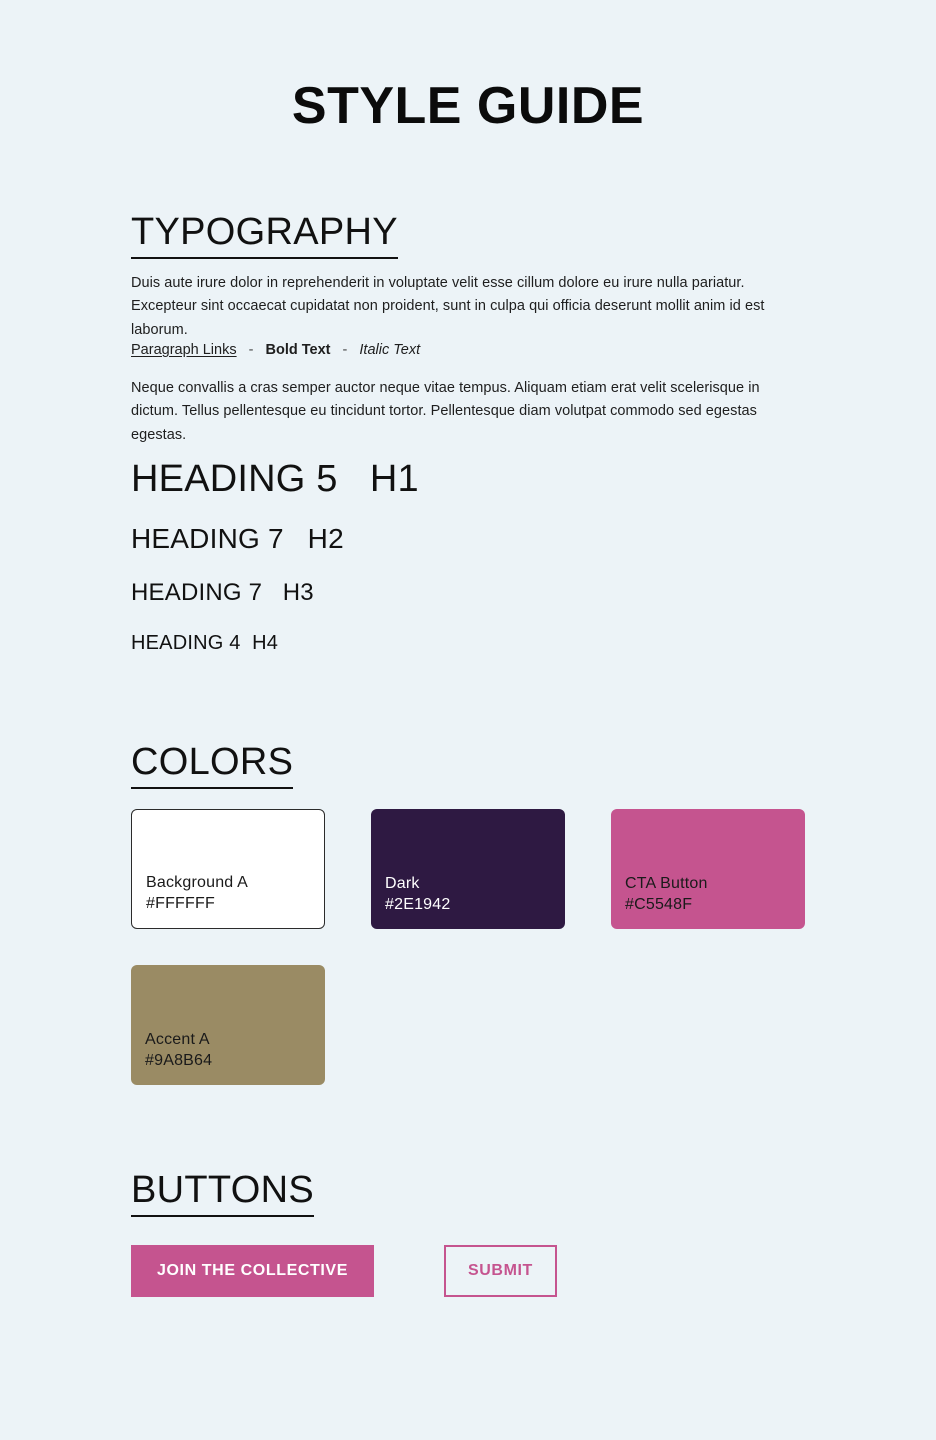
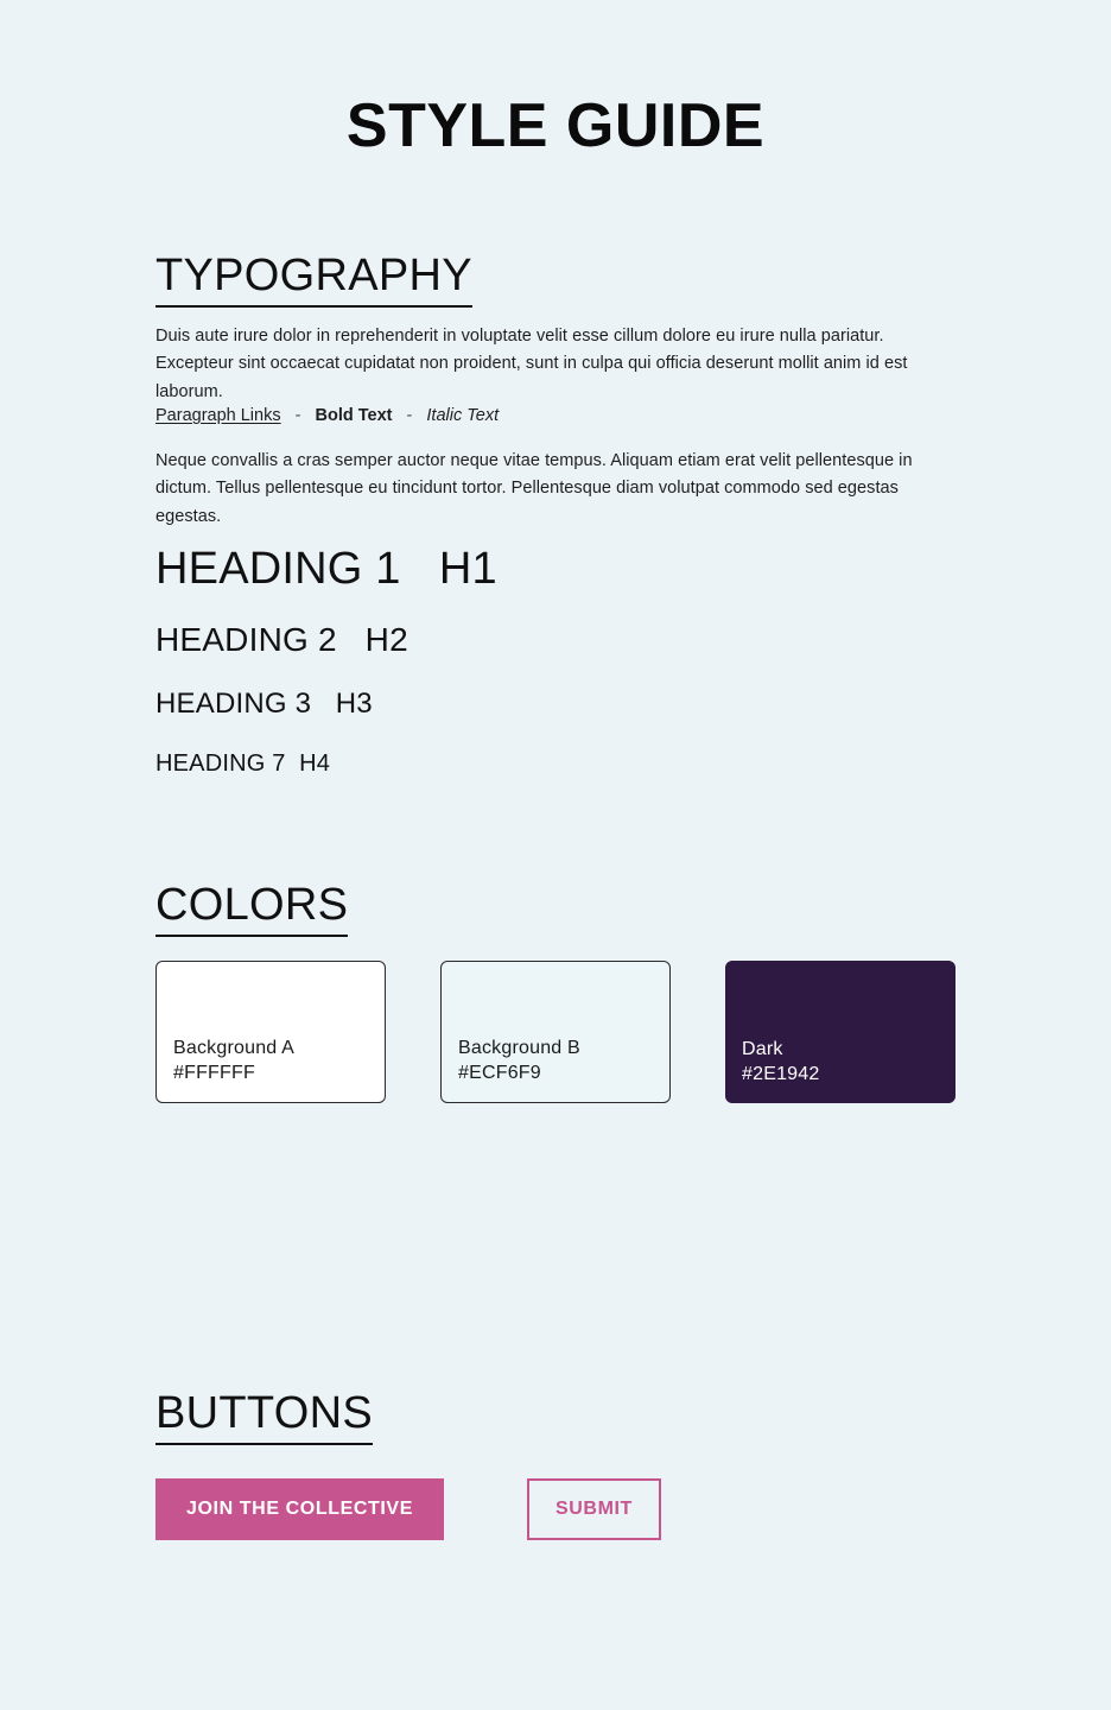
  STYLE GUIDE
  TYPOGRAPHY
  Duis aute irure dolor in reprehenderit in voluptate velit esse cillum dolore eu irure nulla pariatur. Excepteur sint occaecat cupidatat non proident, sunt in culpa qui officia deserunt mollit anim id est laborum.
  Paragraph Links - Bold Text - Italic Text
- Neque convallis a cras semper auctor neque vitae tempus. Aliquam etiam erat velit scelerisque in dictum. Tellus pellentesque eu tincidunt tortor. Pellentesque diam volutpat commodo sed egestas egestas.
+ Neque convallis a cras semper auctor neque vitae tempus. Aliquam etiam erat velit pellentesque in dictum. Tellus pellentesque eu tincidunt tortor. Pellentesque diam volutpat commodo sed egestas egestas.
- HEADING 5 H1
+ HEADING 1 H1
- HEADING 7 H2
+ HEADING 2 H2
- HEADING 7 H3
+ HEADING 3 H3
- HEADING 4 H4
+ HEADING 7 H4
  COLORS
  Background A
  #FFFFFF
+ Background B
+ #ECF6F9
  Dark
  #2E1942
- CTA Button
- #C5548F
- Accent A
- #9A8B64
  BUTTONS
  JOIN THE COLLECTIVE
  SUBMIT
